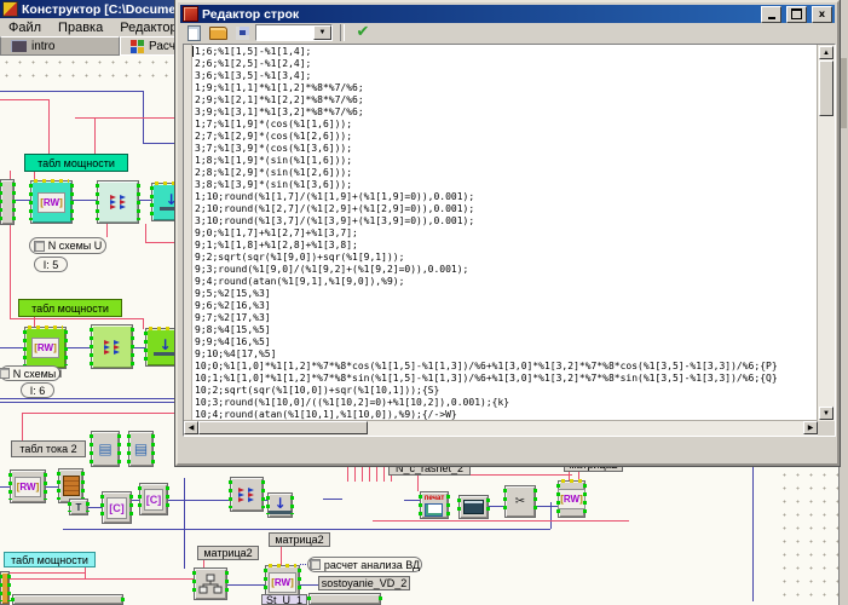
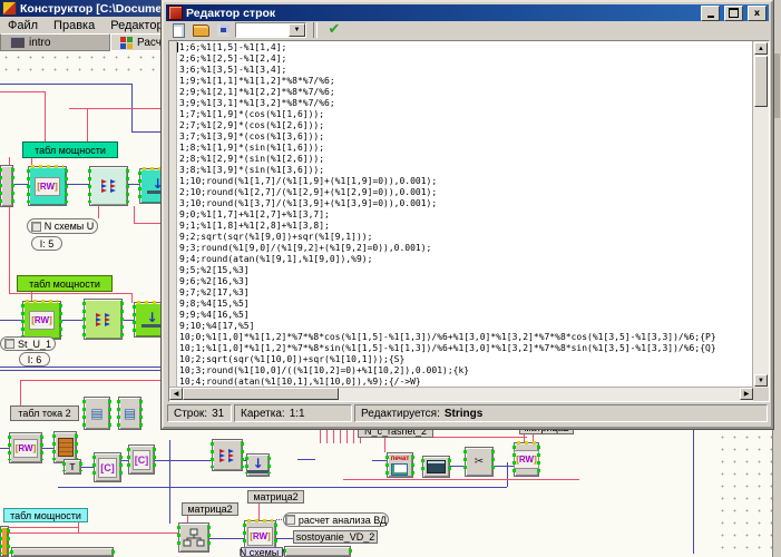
  Конструктор [C:\Docume
  Файл
  Правка
  Редактор
  intro
  [RW]
  ↓
  [RW]
  ↓
  ▤
  ▤
  [RW]
  T
  [C]
  [C]
  ↓
  ✂
  [RW]
  [RW]
  табл мощности
  N схемы U
  I: 5
  табл мощности
- N схемы I
+ St_U_1
  I: 6
  табл тока 2
  матрица2
  матрица2
  N_c_rashet_2
  расчет анализа ВД
  sostoyanie_VD_2
  табл мощности
- St_U_1
+ N схемы I
  Редактор строк
  x
  ✔
  1;6;%1[1,5]-%1[1,4];
  2;6;%1[2,5]-%1[2,4];
  3;6;%1[3,5]-%1[3,4];
  1;9;%1[1,1]*%1[1,2]*%8*%7/%6;
  2;9;%1[2,1]*%1[2,2]*%8*%7/%6;
  3;9;%1[3,1]*%1[3,2]*%8*%7/%6;
  1;7;%1[1,9]*(cos(%1[1,6]));
  2;7;%1[2,9]*(cos(%1[2,6]));
  3;7;%1[3,9]*(cos(%1[3,6]));
  1;8;%1[1,9]*(sin(%1[1,6]));
  2;8;%1[2,9]*(sin(%1[2,6]));
  3;8;%1[3,9]*(sin(%1[3,6]));
  1;10;round(%1[1,7]/(%1[1,9]+(%1[1,9]=0)),0.001);
  2;10;round(%1[2,7]/(%1[2,9]+(%1[2,9]=0)),0.001);
  3;10;round(%1[3,7]/(%1[3,9]+(%1[3,9]=0)),0.001);
  9;0;%1[1,7]+%1[2,7]+%1[3,7];
  9;1;%1[1,8]+%1[2,8]+%1[3,8];
  9;2;sqrt(sqr(%1[9,0])+sqr(%1[9,1]));
  9;3;round(%1[9,0]/(%1[9,2]+(%1[9,2]=0)),0.001);
  9;4;round(atan(%1[9,1],%1[9,0]),%9);
  9;5;%2[15,%3]
  9;6;%2[16,%3]
  9;7;%2[17,%3]
  9;8;%4[15,%5]
  9;9;%4[16,%5]
  9;10;%4[17,%5]
  10;0;%1[1,0]*%1[1,2]*%7*%8*cos(%1[1,5]-%1[1,3])/%6+%1[3,0]*%1[3,2]*%7*%8*cos(%1[3,5]-%1[3,3])/%6;{P}
  10;1;%1[1,0]*%1[1,2]*%7*%8*sin(%1[1,5]-%1[1,3])/%6+%1[3,0]*%1[3,2]*%7*%8*sin(%1[3,5]-%1[3,3])/%6;{Q}
  10;2;sqrt(sqr(%1[10,0])+sqr(%1[10,1]));{S}
  10;3;round(%1[10,0]/((%1[10,2]=0)+%1[10,2]),0.001);{k}
  10;4;round(atan(%1[10,1],%1[10,0]),%9);{/->W}
+ Строк:
+ 31
+ Каретка:
+ 1:1
+ Редактируется:
+ Strings
